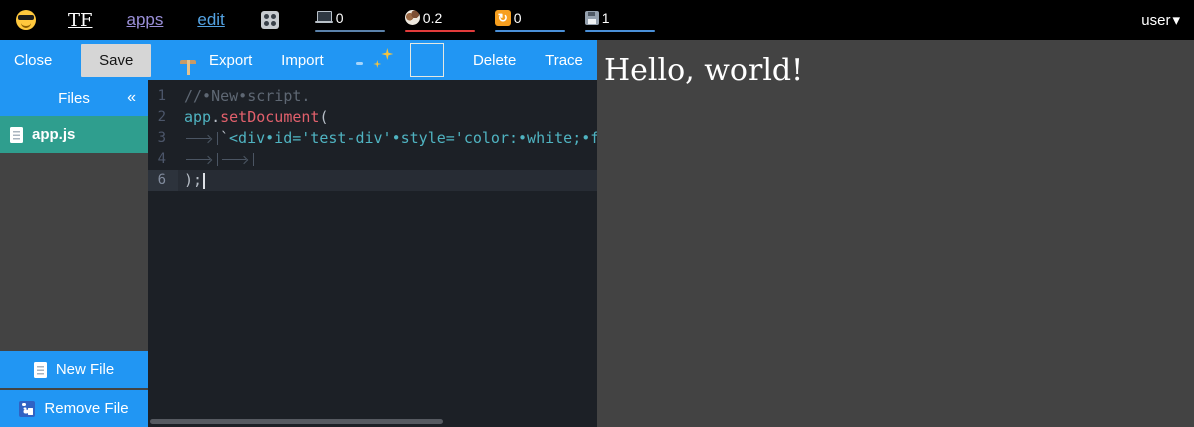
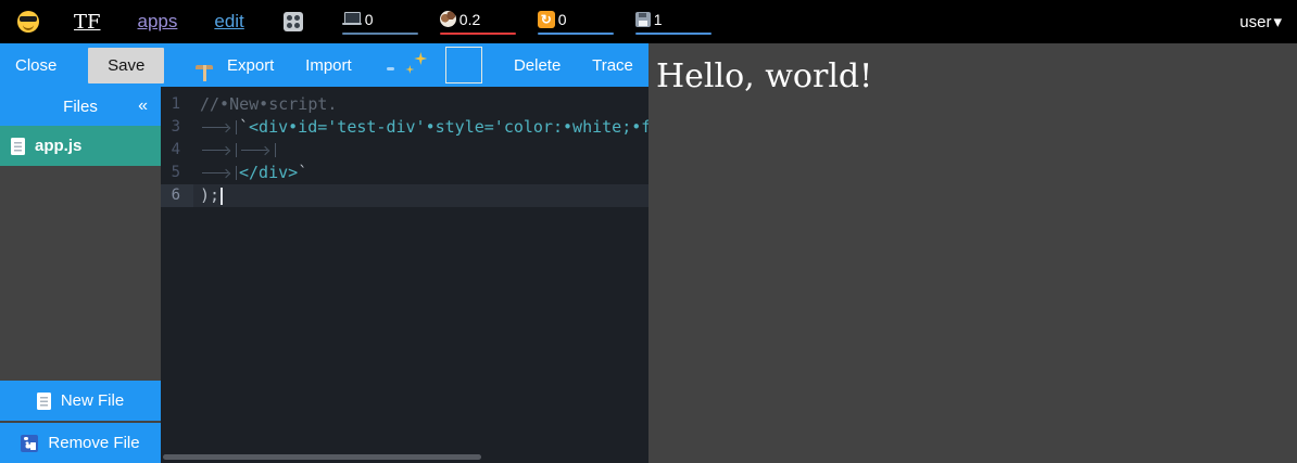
  TF
  apps
  edit
  0
  0.2
  0
  1
  user
  ▾
  Close
  Save
  Export
  Import
  Delete
  Trace
  Files
  «
  app.js
  New File
  Remove File
  1
  //•New•script.
- 2
- app.setDocument(
  3
  `<div•id='test-div'•style='color:•white;•f
  4
+ 5
+ </div>`
  6
  );
  Hello, world!
